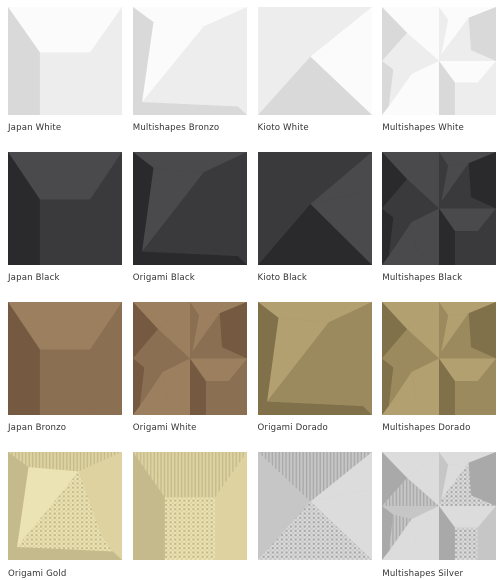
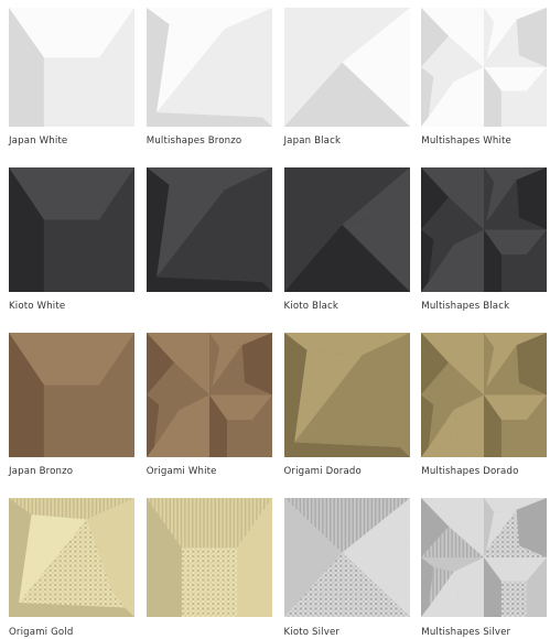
  Japan White
  Multishapes Bronzo
- Kioto White
+ Japan Black
  Multishapes White
- Japan Black
+ Kioto White
- Origami Black
  Kioto Black
  Multishapes Black
  Japan Bronzo
  Origami White
  Origami Dorado
  Multishapes Dorado
  Origami Gold
+ Kioto Silver
  Multishapes Silver
